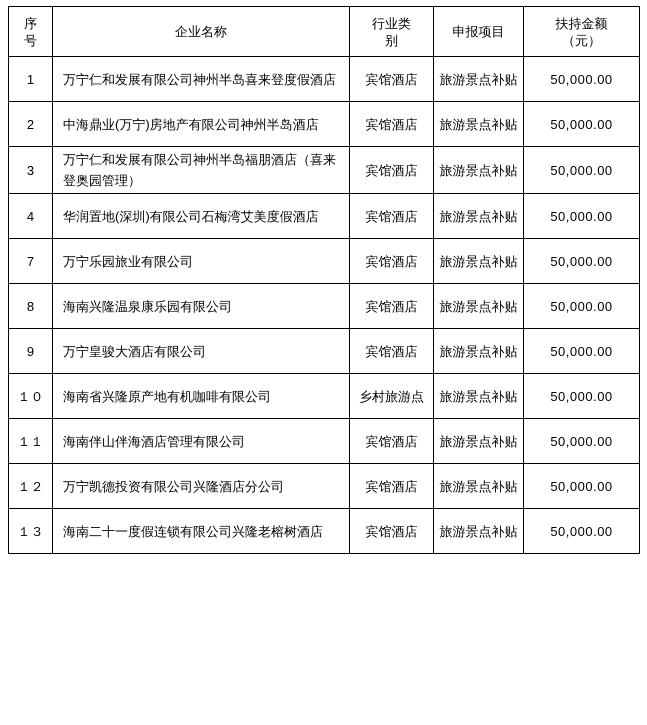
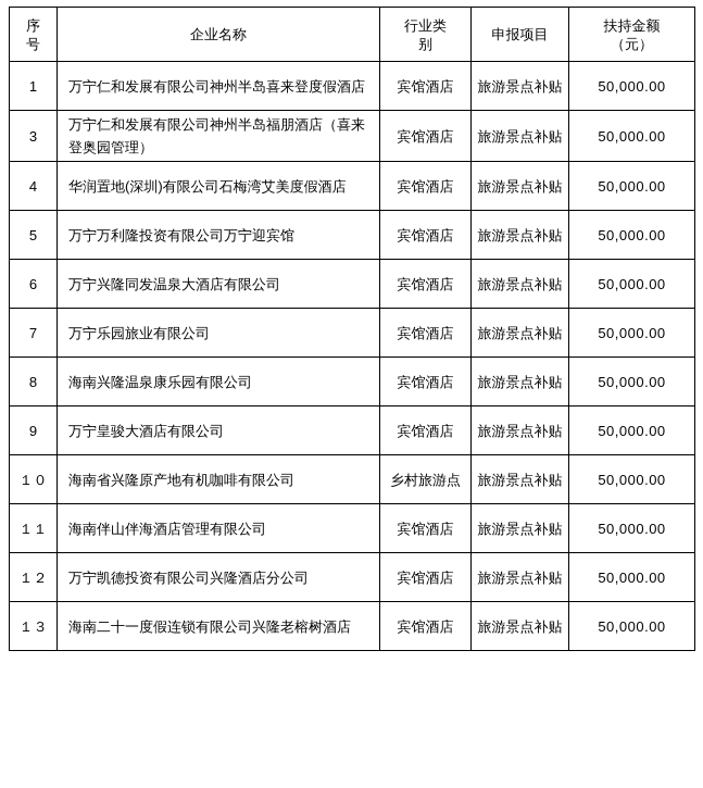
  序 号	企业名称	行业类 别	申报项目	扶持金额 （元）
  1	万宁仁和发展有限公司神州半岛喜来登度假酒店	宾馆酒店	旅游景点补贴	50,000.00
- 2	中海鼎业(万宁)房地产有限公司神州半岛酒店	宾馆酒店	旅游景点补贴	50,000.00
  3	万宁仁和发展有限公司神州半岛福朋酒店（喜来登奥园管理）	宾馆酒店	旅游景点补贴	50,000.00
  4	华润置地(深圳)有限公司石梅湾艾美度假酒店	宾馆酒店	旅游景点补贴	50,000.00
+ 5	万宁万利隆投资有限公司万宁迎宾馆	宾馆酒店	旅游景点补贴	50,000.00
+ 6	万宁兴隆同发温泉大酒店有限公司	宾馆酒店	旅游景点补贴	50,000.00
  7	万宁乐园旅业有限公司	宾馆酒店	旅游景点补贴	50,000.00
  8	海南兴隆温泉康乐园有限公司	宾馆酒店	旅游景点补贴	50,000.00
  9	万宁皇骏大酒店有限公司	宾馆酒店	旅游景点补贴	50,000.00
  １０	海南省兴隆原产地有机咖啡有限公司	乡村旅游点	旅游景点补贴	50,000.00
  １１	海南伴山伴海酒店管理有限公司	宾馆酒店	旅游景点补贴	50,000.00
  １２	万宁凯德投资有限公司兴隆酒店分公司	宾馆酒店	旅游景点补贴	50,000.00
  １３	海南二十一度假连锁有限公司兴隆老榕树酒店	宾馆酒店	旅游景点补贴	50,000.00
